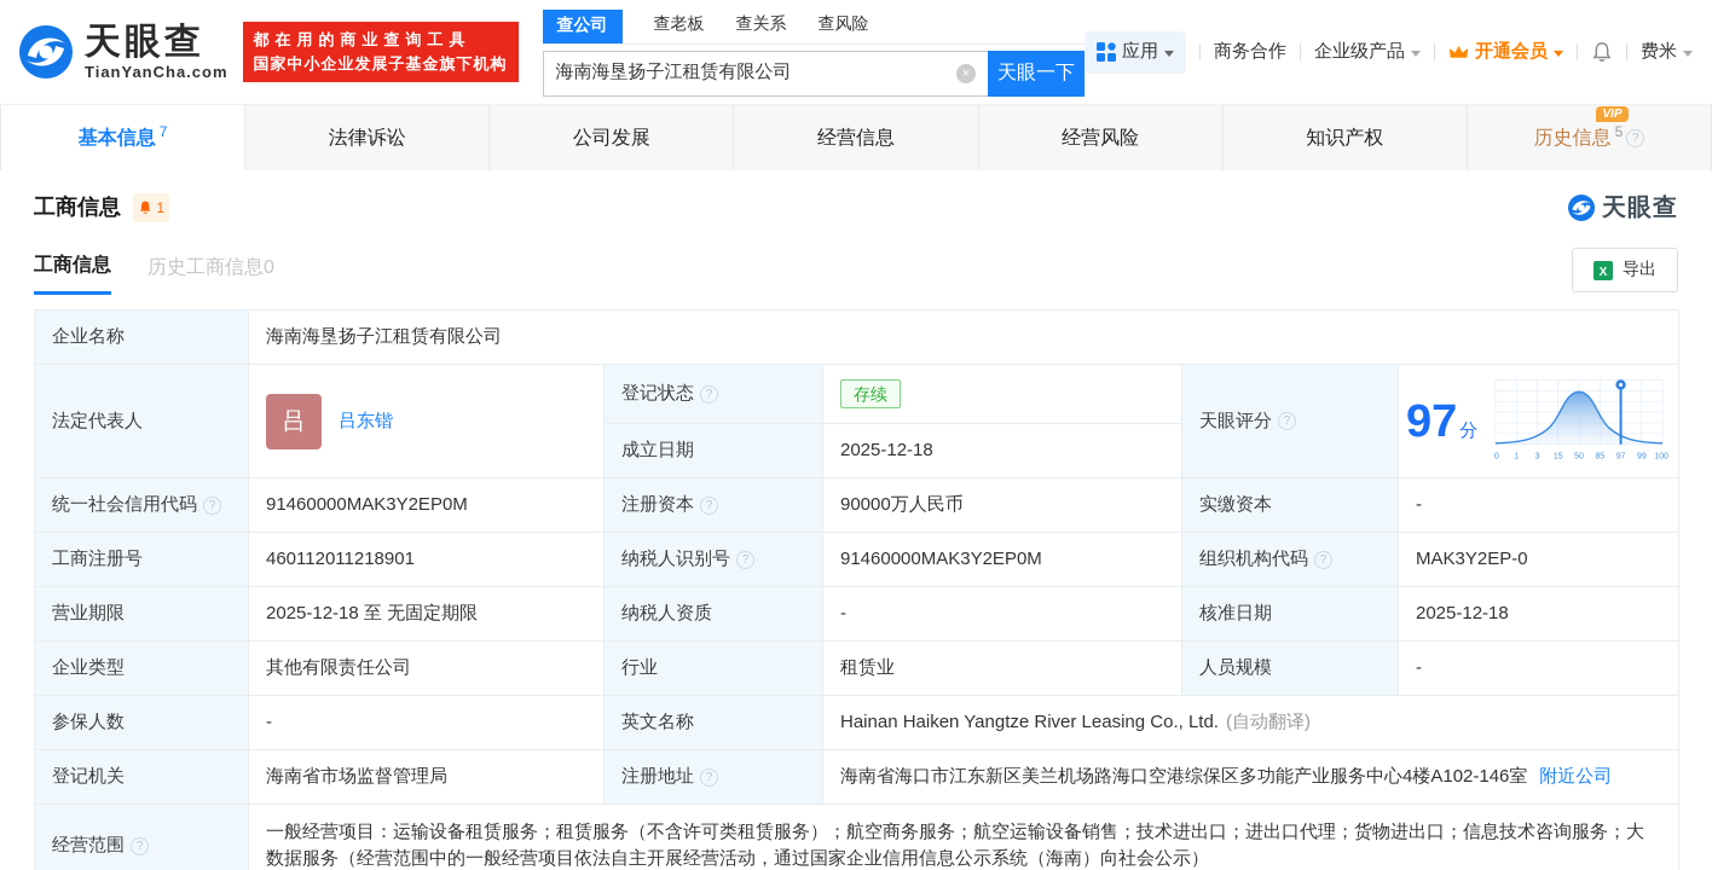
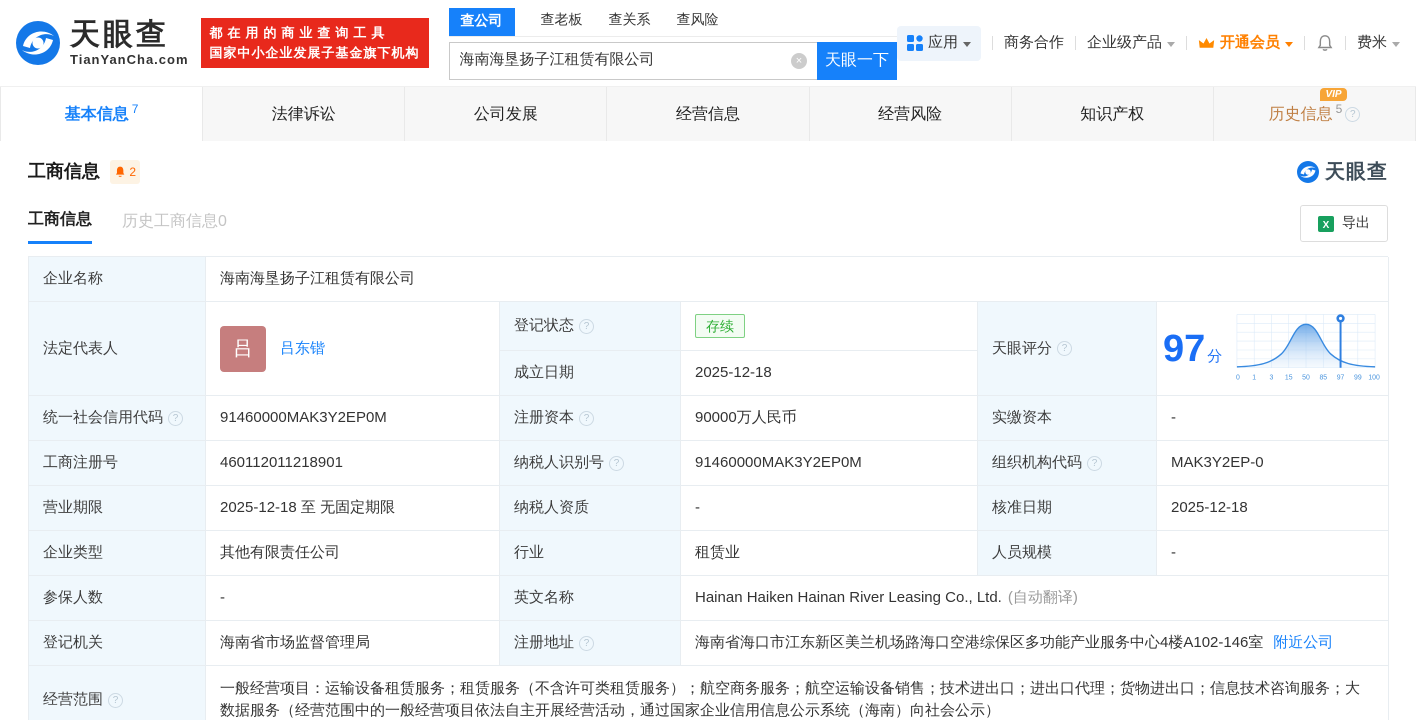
  天眼查
  TianYanCha.com
  都在用的商业查询工具
  国家中小企业发展子基金旗下机构
  查公司
  查老板
  查关系
  查风险
  海南海垦扬子江租赁有限公司
  ×
  天眼一下
  应用
  商务合作
  企业级产品
  开通会员
  费米
  基本信息
  7
  法律诉讼
  公司发展
  经营信息
  经营风险
  知识产权
  历史信息
  VIP
  5
  ?
  工商信息
- 1
+ 2
  天眼查
  工商信息
  历史工商信息0
  X
  导出
  企业名称
  海南海垦扬子江租赁有限公司
  法定代表人
  吕
  吕东锴
  登记状态
  ?
  存续
  天眼评分
  ?
  97分
  成立日期
  2025-12-18
  统一社会信用代码
  ?
  91460000MAK3Y2EP0M
  注册资本
  ?
  90000万人民币
  实缴资本
  -
  工商注册号
  460112011218901
  纳税人识别号
  ?
  91460000MAK3Y2EP0M
  组织机构代码
  ?
  MAK3Y2EP-0
  营业期限
  2025-12-18 至 无固定期限
  纳税人资质
  -
  核准日期
  2025-12-18
  企业类型
  其他有限责任公司
  行业
  租赁业
  人员规模
  -
  参保人数
  -
  英文名称
- Hainan Haiken Yangtze River Leasing Co., Ltd.
+ Hainan Haiken Hainan River Leasing Co., Ltd.
  (自动翻译)
  登记机关
  海南省市场监督管理局
  注册地址
  ?
  海南省海口市江东新区美兰机场路海口空港综保区多功能产业服务中心4楼A102-146室
  附近公司
  经营范围
  ?
  一般经营项目：运输设备租赁服务；租赁服务（不含许可类租赁服务）；航空商务服务；航空运输设备销售；技术进出口；进出口代理；货物进出口；信息技术咨询服务；大数据服务（经营范围中的一般经营项目依法自主开展经营活动，通过国家企业信用信息公示系统（海南）向社会公示）
